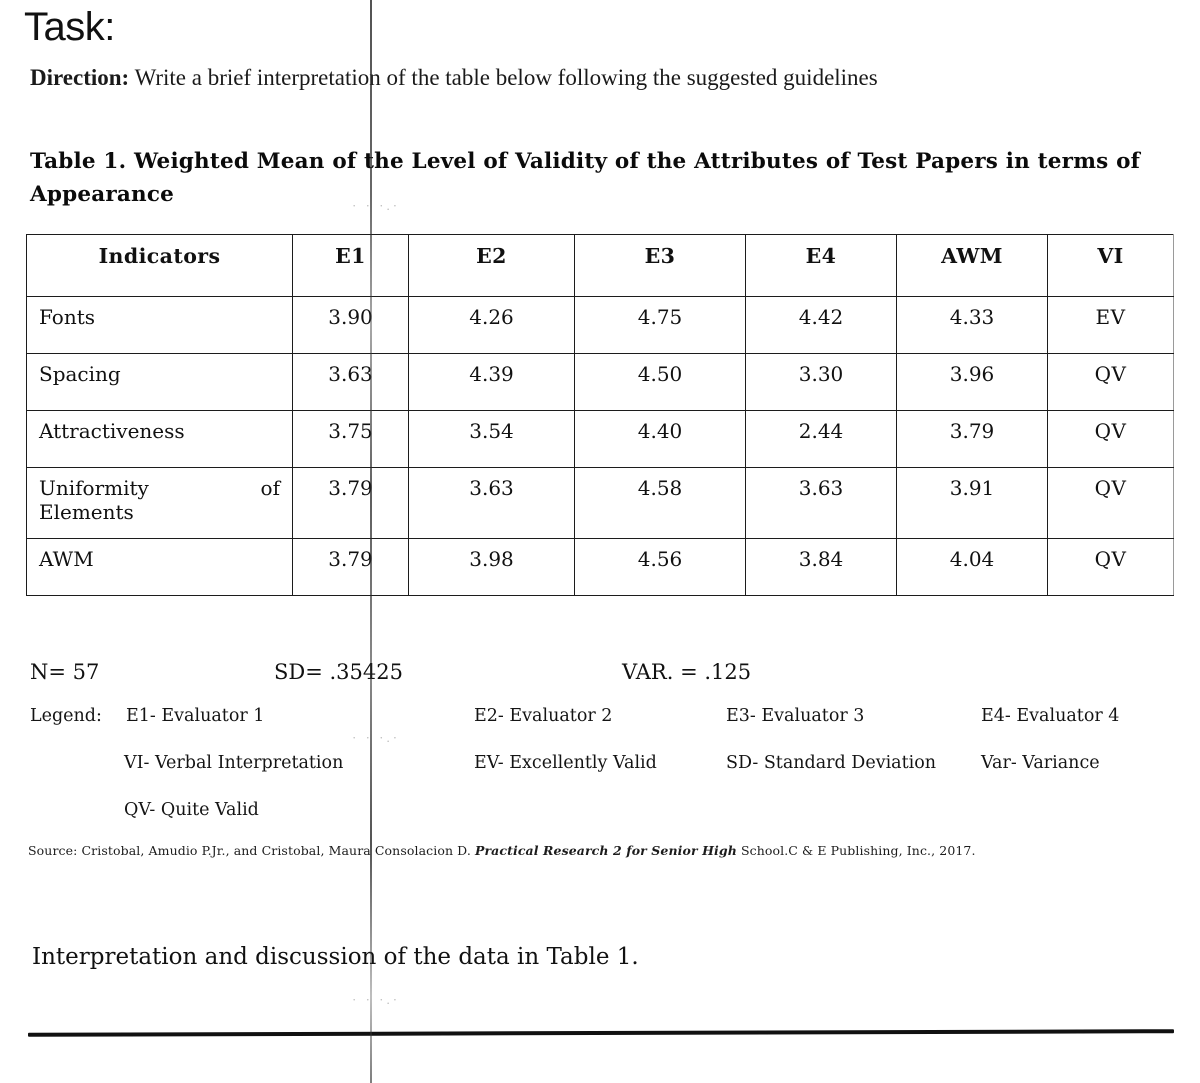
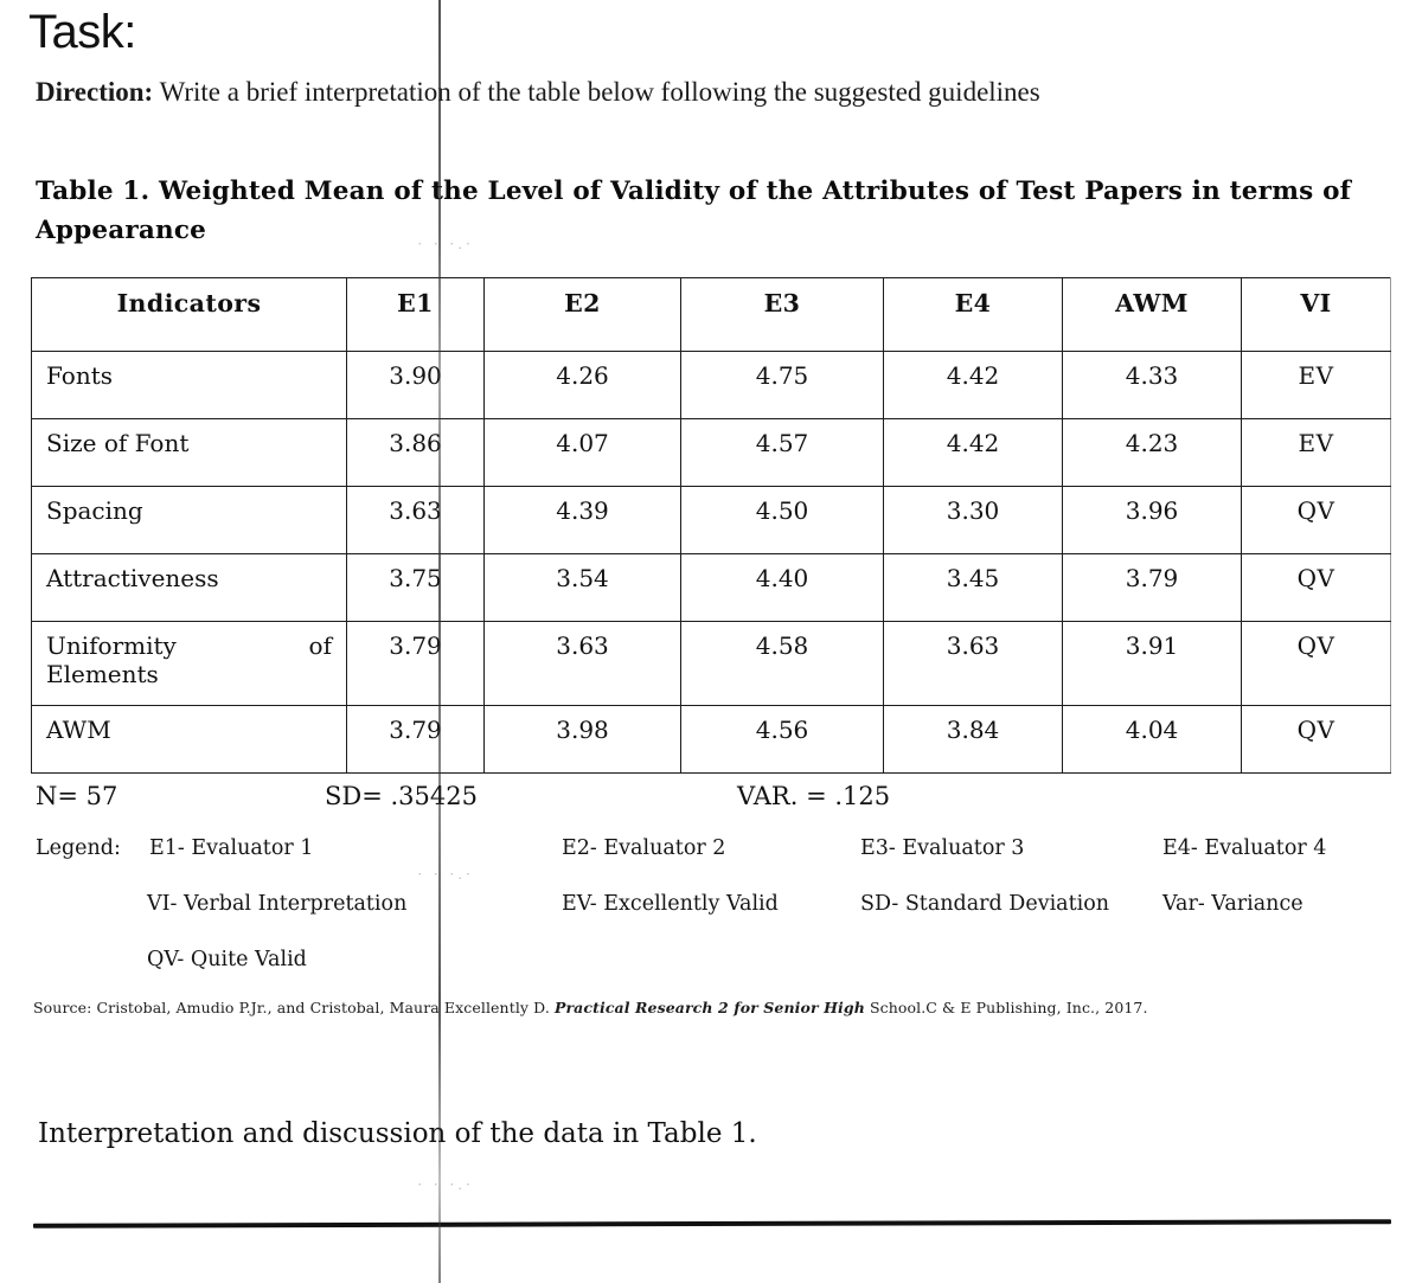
  Task:
  Direction: Write a brief interpretation of the table below following the suggested guidelines
  Table 1. Weighted Mean ofhe Level of Validity of the Attributes of Test Papers in terms of Appearance
  Indicators	E1	E2	E3	E4	AWM	VI
  Fonts	3.90	4.26	4.75	4.42	4.33	EV
+ Size of Font	3.86	4.07	4.57	4.42	4.23	EV
  Spacing	3.63	4.39	4.50	3.30	3.96	QV
- Attractiveness	3.75	3.54	4.40	2.44	3.79	QV
+ Attractiveness	3.75	3.54	4.40	3.45	3.79	QV
  Uniformity of Elements	3.79	3.63	4.58	3.63	3.91	QV
  AWM	3.79	3.98	4.56	3.84	4.04	QV
  N= 57
  SD= .3525
  VAR. = .125
  Legend:
  E1- Evaluator 1
  E2- Evaluator 2
  E3- Evaluator 3
  E4- Evaluator 4
  VI- Verbal Interpretation
  EV- Excellently Valid
  SD- Standard Deviation
  Var- Variance
  QV- Quite Valid
- Source: Cristobal, Amudio P.Jr., and Cristobal, Maura Consolacion D. Practical Research 2 for Senior High School.C & E Publishing, Inc., 2017.
+ Source: Cristobal, Amudio P.Jr., and Cristobal, Maura Excellently D. Practical Research 2 for Senior High School.C & E Publishing, Inc., 2017.
  Interpretation and discussion of the data in Table 1.
  · ·.·
  · ·.·
  · ·.·
